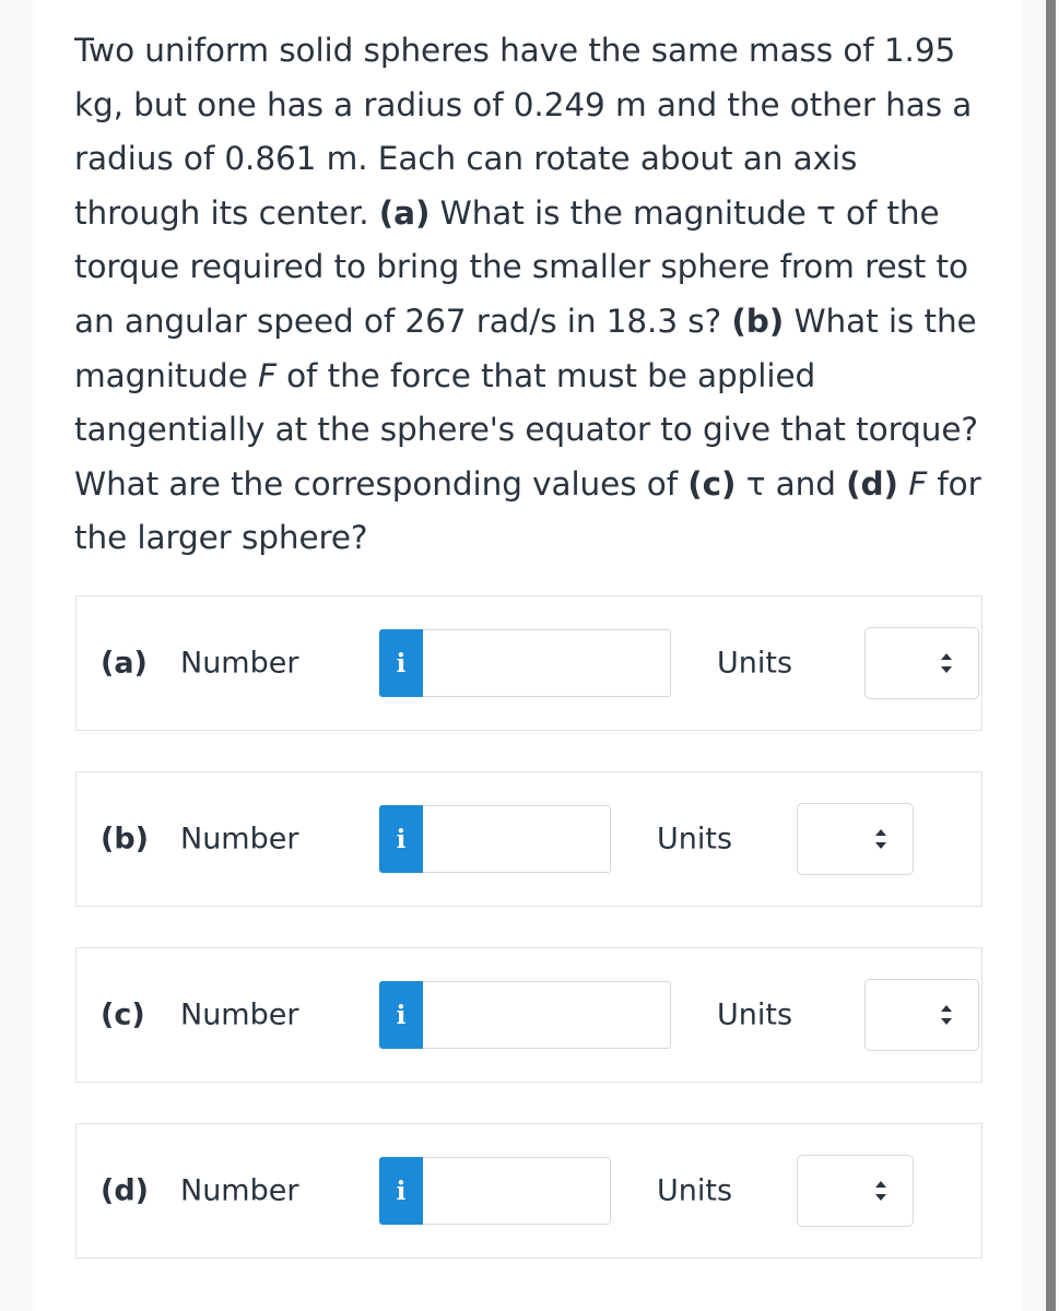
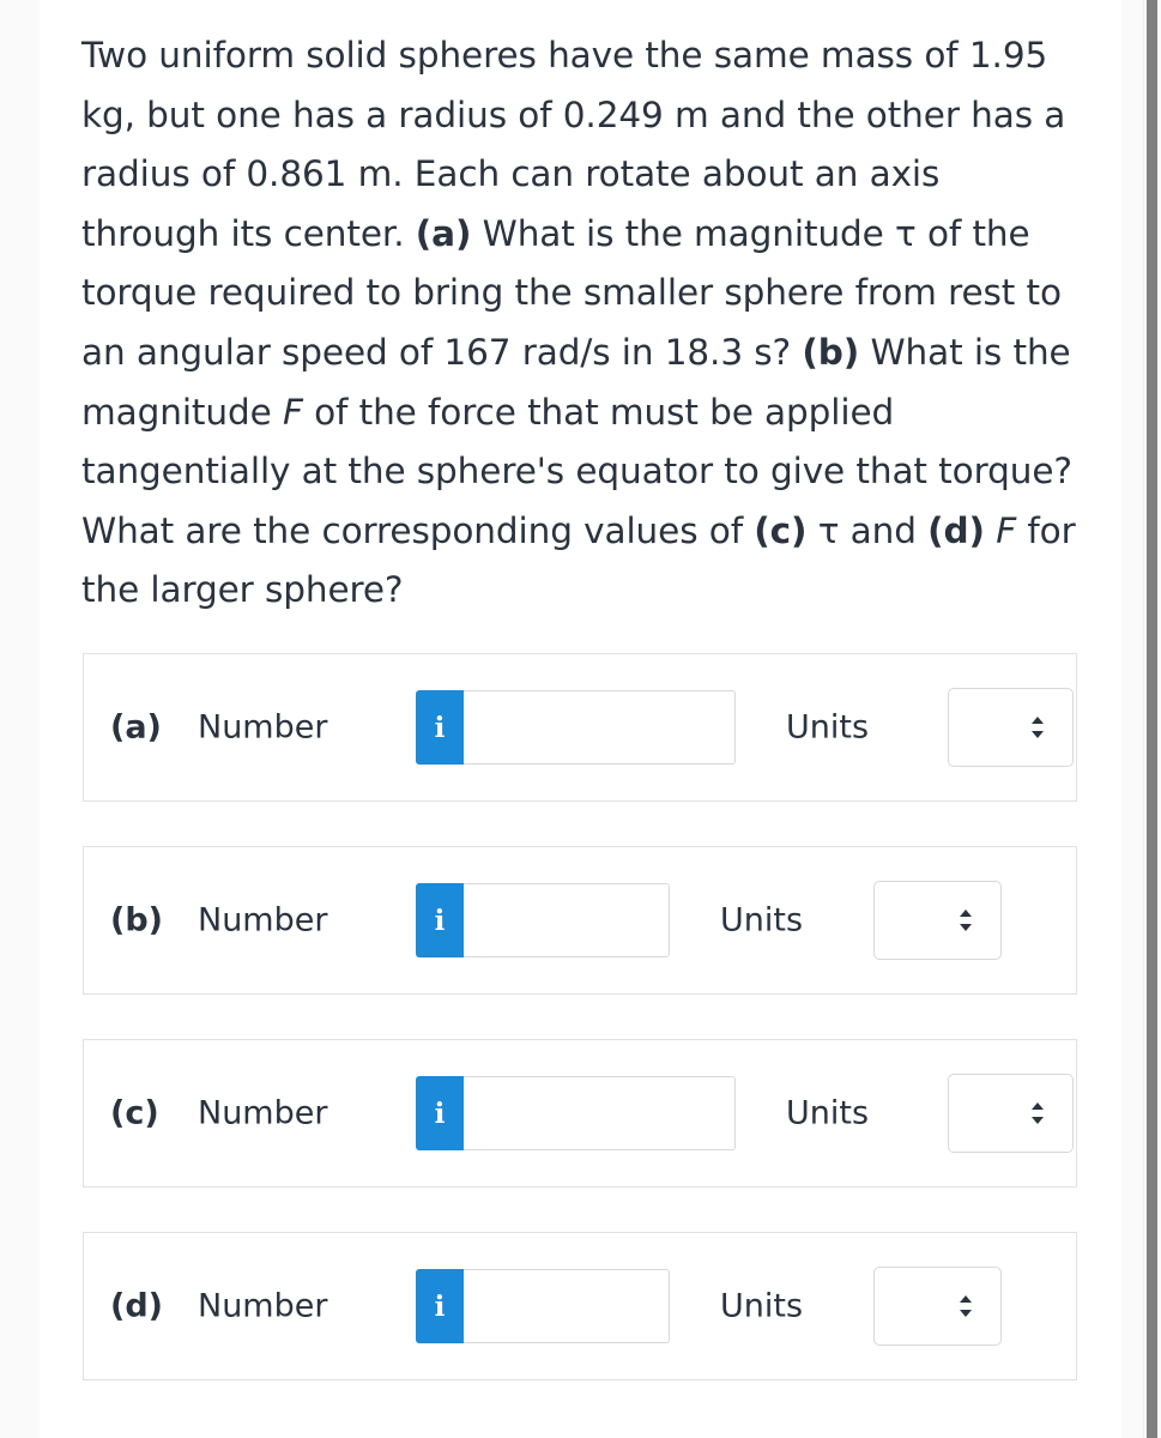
- Two uniform solid spheres have the same mass of 1.95 kg, but one has a radius of 0.249 m and the other has a radius of 0.861 m. Each can rotate about an axis through its center. (a) What is the magnitude τ of the torque required to bring the smaller sphere from rest to an angular speed of 267 rad/s in 18.3 s? (b) What is the magnitude F of the force that must be applied tangentially at the sphere's equator to give that torque? What are the corresponding values of (c) τ and (d) F for the larger sphere?
+ Two uniform solid spheres have the same mass of 1.95 kg, but one has a radius of 0.249 m and the other has a radius of 0.861 m. Each can rotate about an axis through its center. (a) What is the magnitude τ of the torque required to bring the smaller sphere from rest to an angular speed of 167 rad/s in 18.3 s? (b) What is the magnitude F of the force that must be applied tangentially at the sphere's equator to give that torque? What are the corresponding values of (c) τ and (d) F for the larger sphere?
  (a)
  Number
  i
  Units
  (b)
  Number
  i
  Units
  (c)
  Number
  i
  Units
  (d)
  Number
  i
  Units
